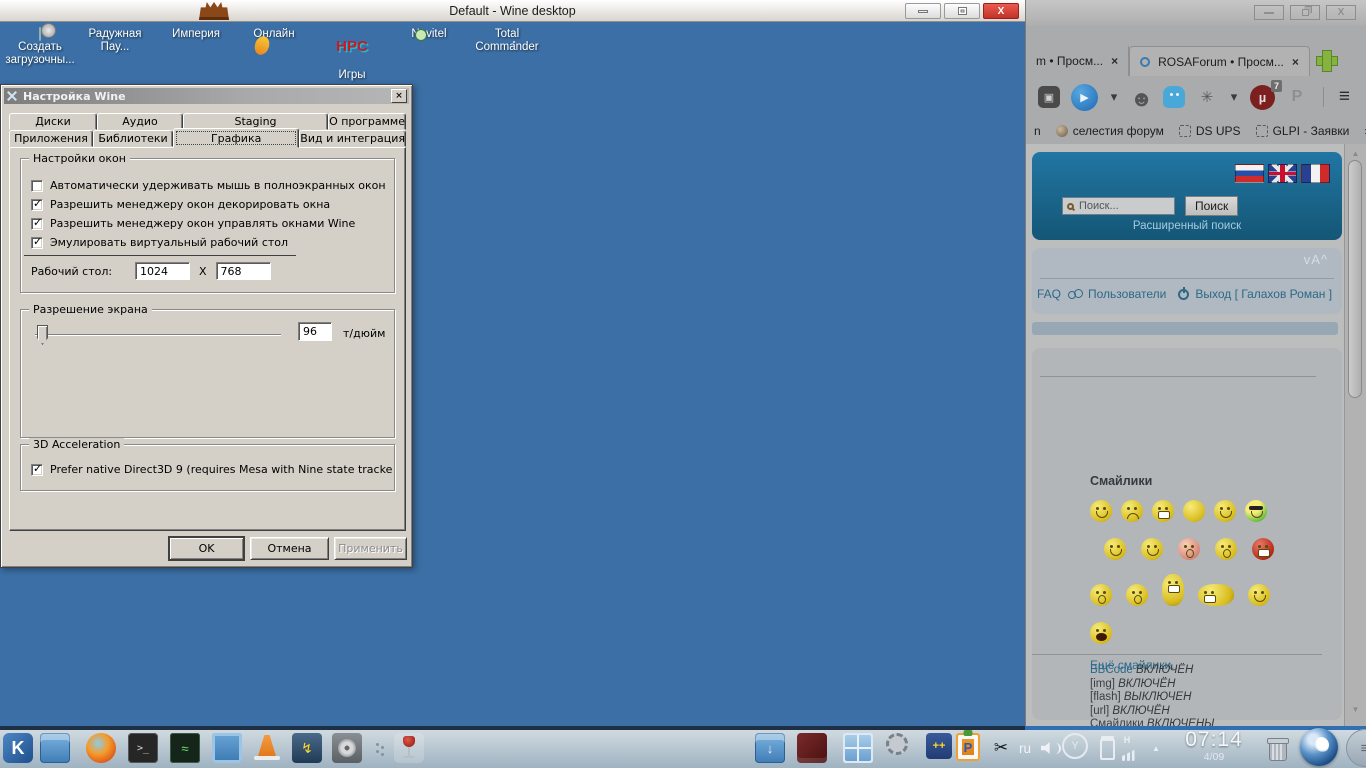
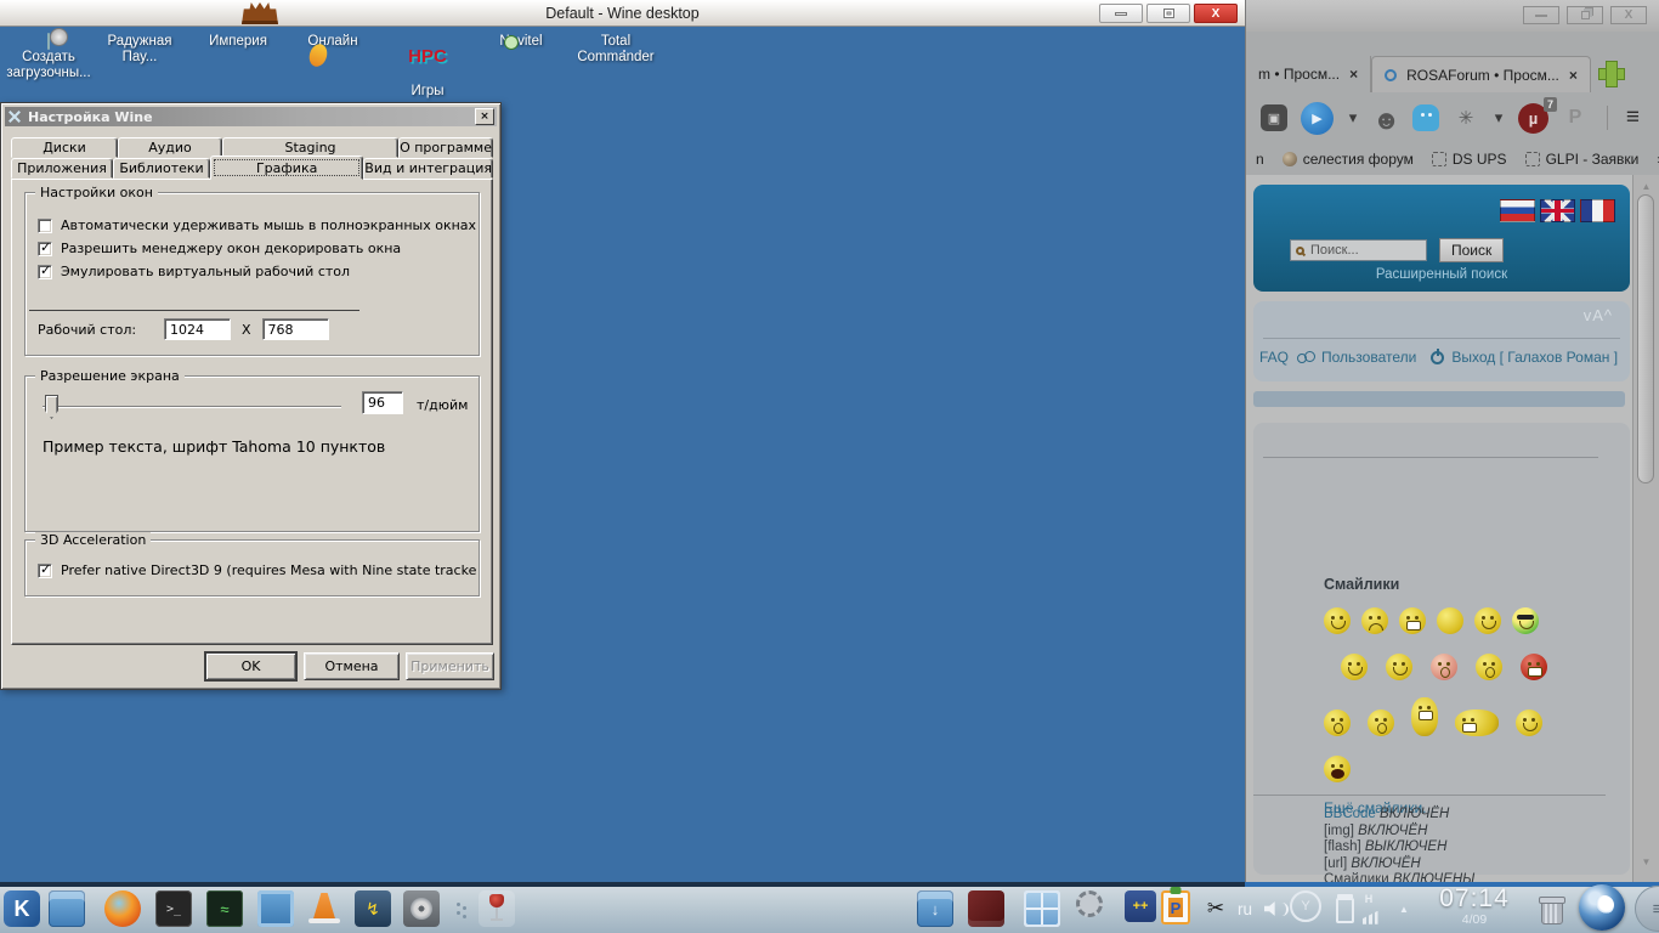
  Default - Wine desktop
  X
  Создать
  загрузочны...
  Радужная
  Пау...
  Империя
  Онлайн
  HPC
  Игры
  vitel
  Total
  Commander
  Настройка Wine
  ×
  Диски
  Аудио
  Staging
  О программе
  Приложения
  Библиотеки
  Графика
  Вид и интеграция
  Настройки окон
- Автоматически удерживать мышь в полноэкранных окон
+ Автоматически удерживать мышь в полноэкранных окнах
  Разрешить менеджеру окон декорировать окна
- Разрешить менеджеру окон управлять окнами Wine
  Эмулировать виртуальный рабочий стол
  Рабочий стол:
  1024
  X
  768
  Разрешение экрана
  96
  т/дюйм
+ Пример текста, шрифт Tahoma 10 пунктов
  3D Acceleration
  Prefer native Direct3D 9 (requires Mesa with Nine state tracke
  OK
  Отмена
  Применить
  X
  m • Просм...
  ×
  ROSAForum • Просм...
  ×
  ▣
  ▶
  ▾
  ☻
  ✳
  ▾
  µ
  7
  P
  ≡
  n
  селестия форум
  DS UPS
  GLPI - Заявки
  Поиск...
  Поиск
  Расширенный поиск
  vA^
  FAQ
  Пользователи
  Выход [ Галахов Роман ]
  Смайлики
  Ещё смайлики...
  BBCode ВКЛЮЧЁН
  [img] ВКЛЮЧЁН
  [flash] ВЫКЛЮЧЕН
  [url] ВКЛЮЧЁН
  Смайлики ВКЛЮЧЕНЫ
  ▲
  ▼
  K
  >_
  ≈
  ↯
  ↓
  ++
  P
  ✂
  ru
  Y
  H
  ▲
  ≡
  07:14
  4/09
